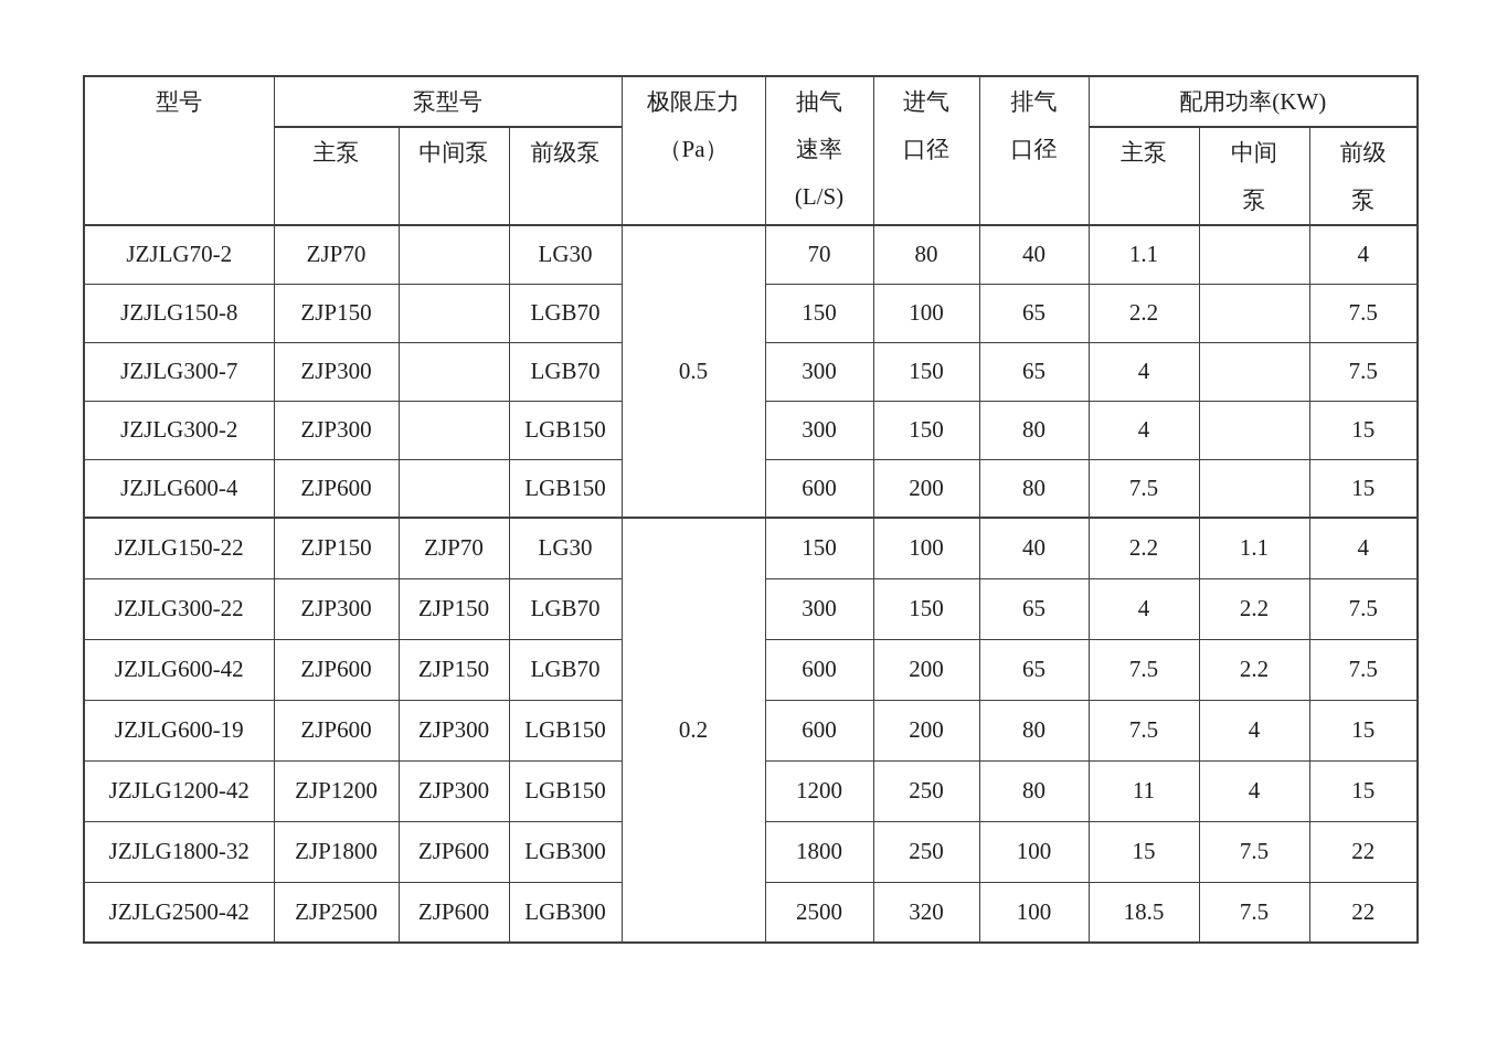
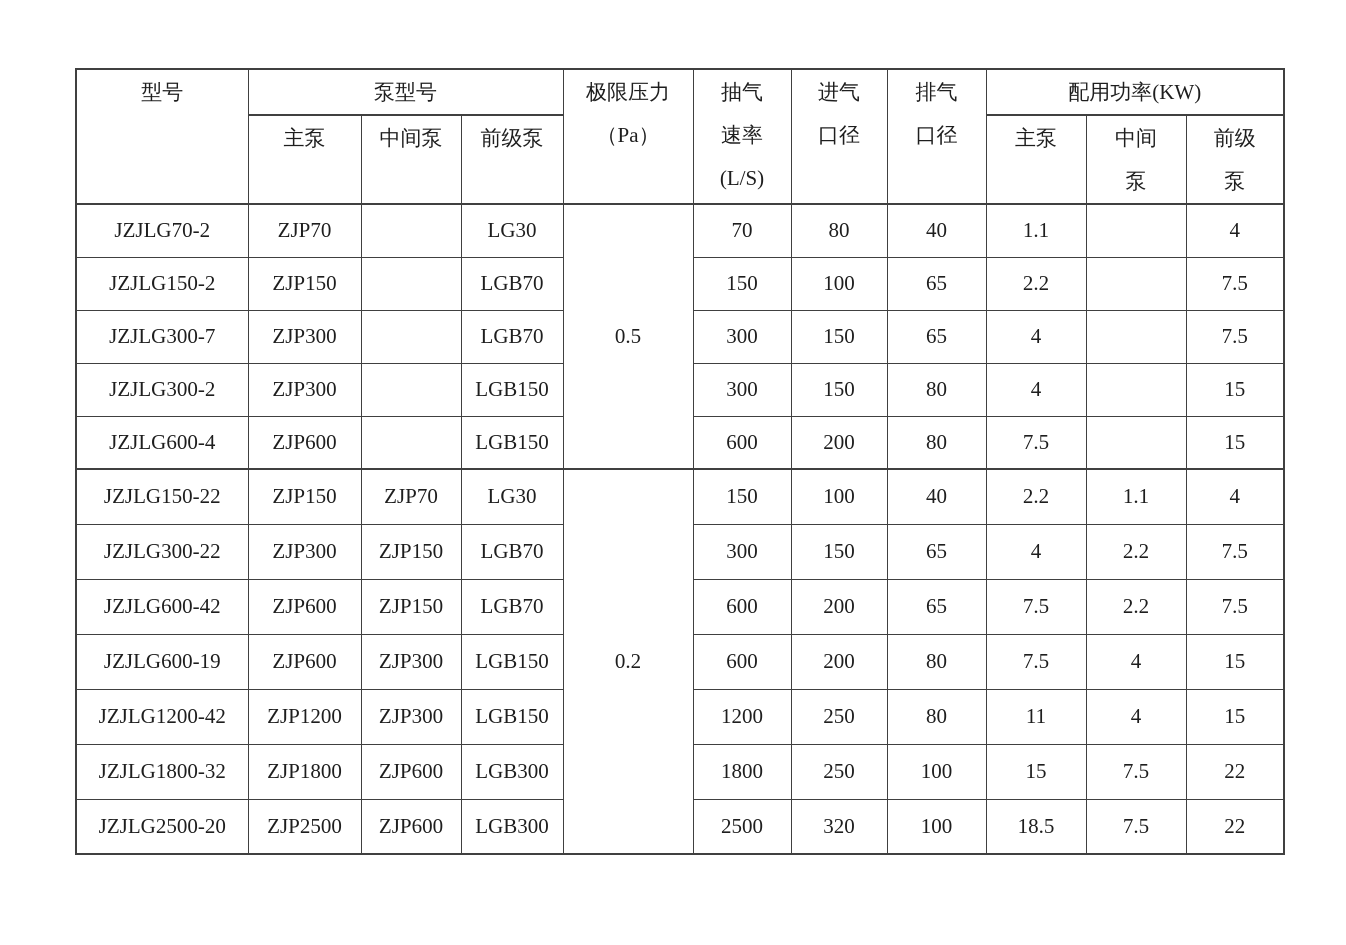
  型号	泵型号	极限压力 （Pa）	抽气 速率 (L/S)	进气 口径	排气 口径	配用功率(KW)
  主泵	中间泵	前级泵	主泵	中间 泵	前级 泵
  JZJLG70-2	ZJP70		LG30	0.5	70	80	40	1.1		4
- JZJLG150-8	ZJP150		LGB70	150	100	65	2.2		7.5
+ JZJLG150-2	ZJP150		LGB70	150	100	65	2.2		7.5
  JZJLG300-7	ZJP300		LGB70	300	150	65	4		7.5
  JZJLG300-2	ZJP300		LGB150	300	150	80	4		15
  JZJLG600-4	ZJP600		LGB150	600	200	80	7.5		15
  JZJLG150-22	ZJP150	ZJP70	LG30	0.2	150	100	40	2.2	1.1	4
  JZJLG300-22	ZJP300	ZJP150	LGB70	300	150	65	4	2.2	7.5
  JZJLG600-42	ZJP600	ZJP150	LGB70	600	200	65	7.5	2.2	7.5
  JZJLG600-19	ZJP600	ZJP300	LGB150	600	200	80	7.5	4	15
  JZJLG1200-42	ZJP1200	ZJP300	LGB150	1200	250	80	11	4	15
  JZJLG1800-32	ZJP1800	ZJP600	LGB300	1800	250	100	15	7.5	22
- JZJLG2500-42	ZJP2500	ZJP600	LGB300	2500	320	100	18.5	7.5	22
+ JZJLG2500-20	ZJP2500	ZJP600	LGB300	2500	320	100	18.5	7.5	22
